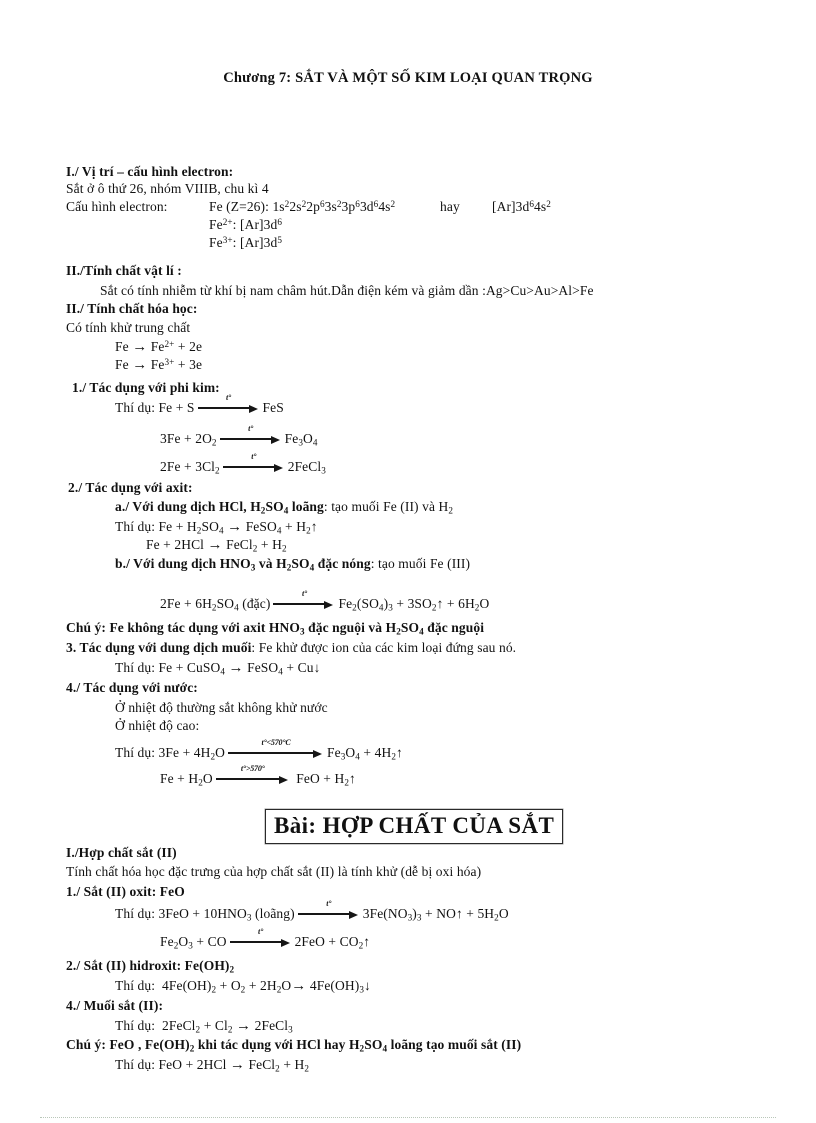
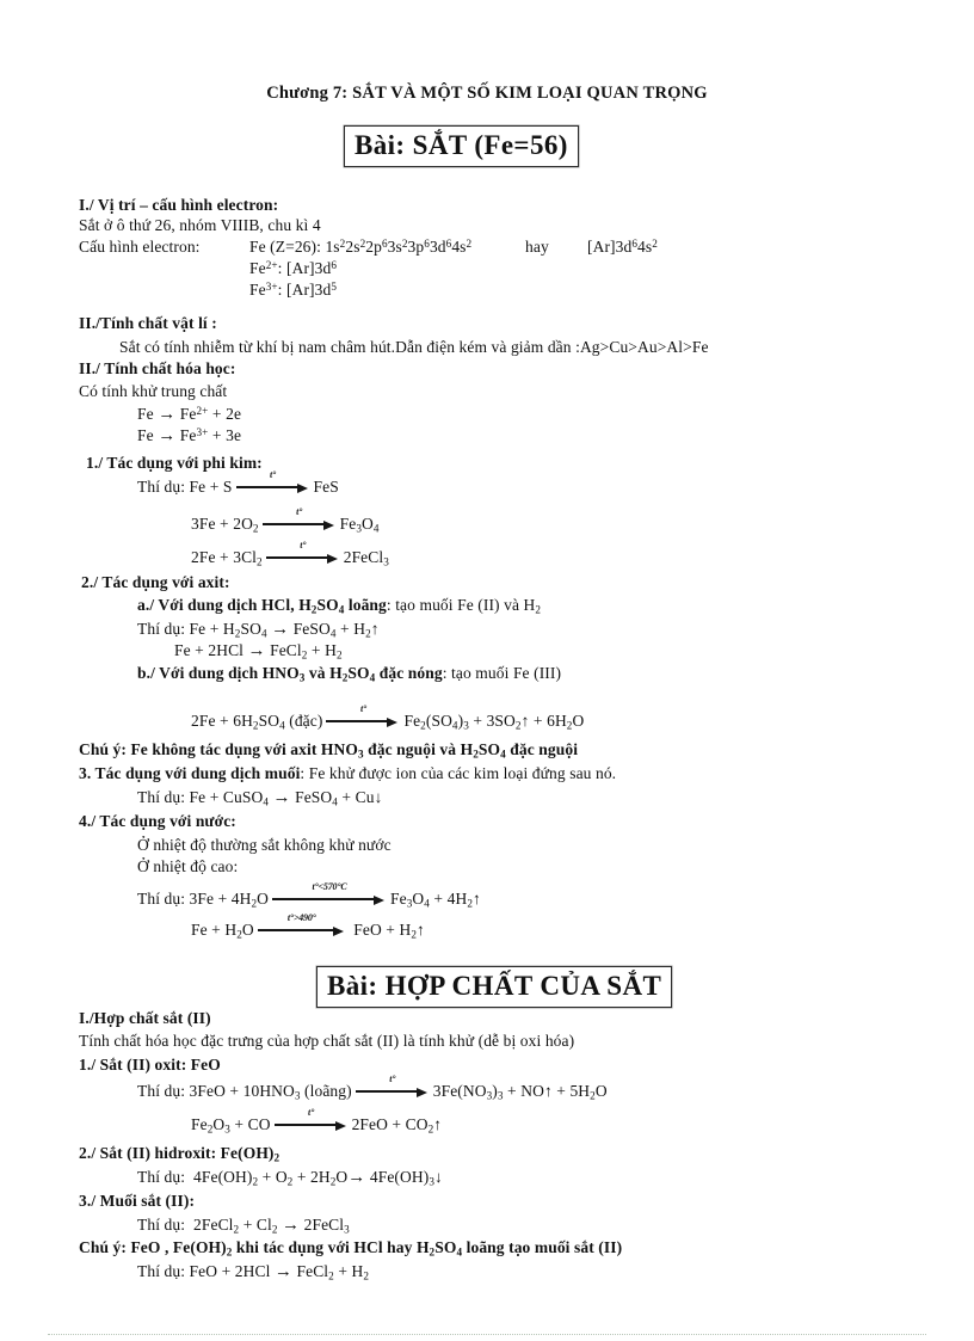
  Chương 7: SẮT VÀ MỘT SỐ KIM LOẠI QUAN TRỌNG
+ Bài: SẮT (Fe=56)
  I./ Vị trí – cấu hình electron:
  Sắt ở ô thứ 26, nhóm VIIIB, chu kì 4
  Cấu hình electron:
  Fe (Z=26): 1s22s22p63s23p63d64s2
  hay
  [Ar]3d64s2
  Fe2+: [Ar]3d6
  Fe3+: [Ar]3d5
  II./Tính chất vật lí :
  Sắt có tính nhiễm từ khí bị nam châm hút.Dẫn điện kém và giảm dần :Ag>Cu>Au>Al>Fe
  II./ Tính chất hóa học:
  Có tính khử trung chất
  Fe → Fe2+ + 2e
  Fe → Fe3+ + 3e
  1./ Tác dụng với phi kim:
  Thí dụ: Fe + S
  t°
  FeS
  3Fe + 2O2
  t°
  Fe3O4
  2Fe + 3Cl2
  t°
  2FeCl3
  2./ Tác dụng với axit:
  a./ Với dung dịch HCl, H2SO4 loãng: tạo muối Fe (II) và H2
  Thí dụ: Fe + H2SO4 → FeSO4 + H2↑
  Fe + 2HCl → FeCl2 + H2
  b./ Với dung dịch HNO3 và H2SO4 đặc nóng: tạo muối Fe (III)
  2Fe + 6H2SO4 (đặc)
  t°
  Fe2(SO4)3 + 3SO2↑ + 6H2O
  Chú ý: Fe không tác dụng với axit HNO3 đặc nguội và H2SO4 đặc nguội
  3. Tác dụng với dung dịch muối: Fe khử được ion của các kim loại đứng sau nó.
  Thí dụ: Fe + CuSO4 → FeSO4 + Cu↓
  4./ Tác dụng với nước:
  Ở nhiệt độ thường sắt không khử nước
  Ở nhiệt độ cao:
  Thí dụ: 3Fe + 4H2O
  t°<570°C
  Fe3O4 + 4H2↑
  Fe + H2O
- t°>570°
+ t°>490°
  FeO + H2↑
  Bài: HỢP CHẤT CỦA SẮT
  I./Hợp chất sắt (II)
  Tính chất hóa học đặc trưng của hợp chất sắt (II) là tính khử (dễ bị oxi hóa)
  1./ Sắt (II) oxit: FeO
  Thí dụ: 3FeO + 10HNO3 (loãng)
  t°
  3Fe(NO3)3 + NO↑ + 5H2O
  Fe2O3 + CO
  t°
  2FeO + CO2↑
  2./ Sắt (II) hidroxit: Fe(OH)2
  Thí dụ: 4Fe(OH)2 + O2 + 2H2O→ 4Fe(OH)3↓
- 4./ Muối sắt (II):
+ 3./ Muối sắt (II):
  Thí dụ: 2FeCl2 + Cl2 → 2FeCl3
  Chú ý: FeO , Fe(OH)2 khi tác dụng với HCl hay H2SO4 loãng tạo muối sắt (II)
  Thí dụ: FeO + 2HCl → FeCl2 + H2
